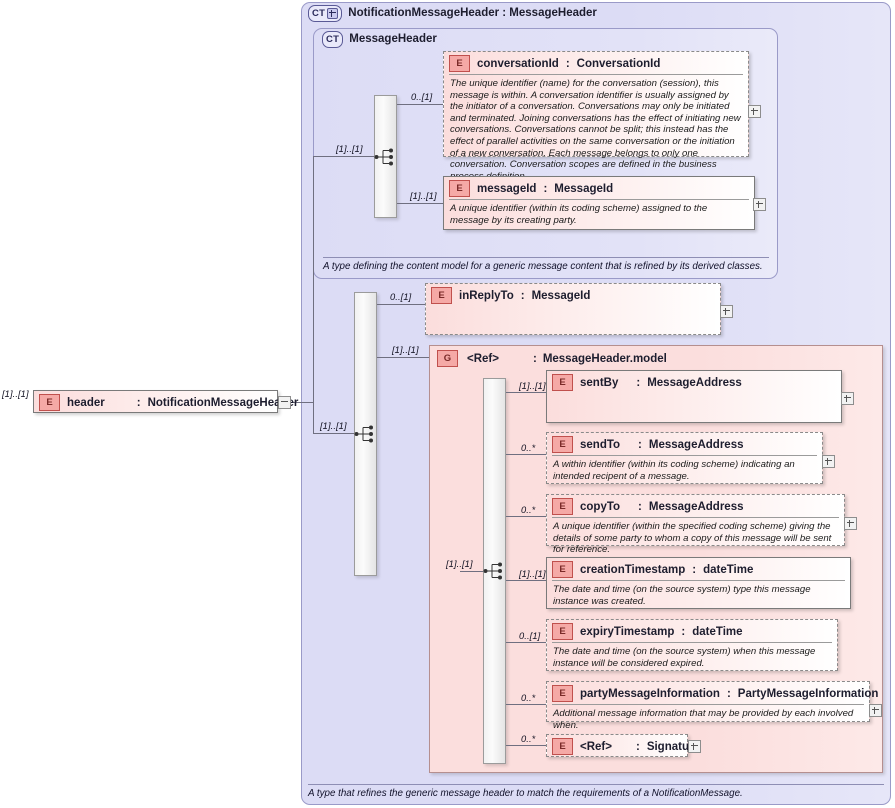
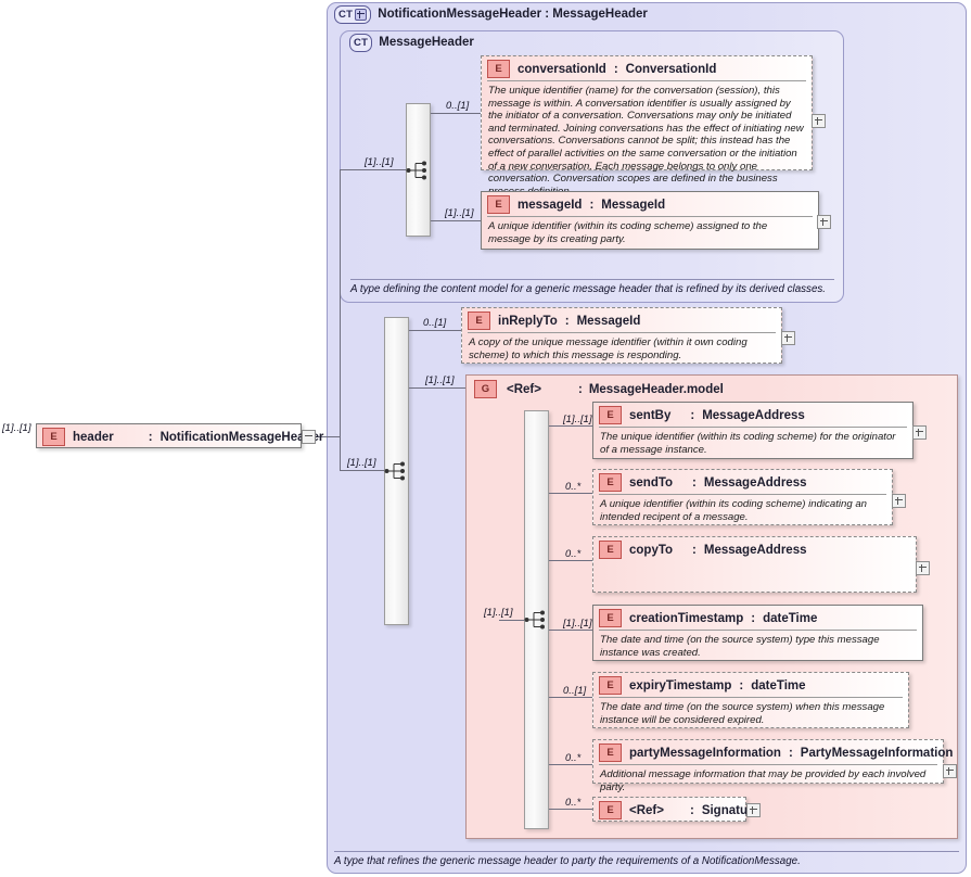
  CT
  NotificationMessageHeader : MessageHeader
  CT
  MessageHeader
- A type defining the content model for a generic message content that is refined by its derived classes.
+ A type defining the content model for a generic message header that is refined by its derived classes.
  [1]..[1]
  0..[1]
  [1]..[1]
  E
  conversationId
  :
  ConversationId
  The unique identifier (name) for the conversation (session), this message is within. A conversation identifier is usually assigned by the initiator of a conversation. Conversations may only be initiated and terminated. Joining conversations has the effect of initiating new conversations. Conversations cannot be split; this instead has the effect of parallel activities on the same conversation or the initiation of a new conversation. Each message belongs to only one conversation. Conversation scopes are defined in the business
  E
  messageId
  :
  MessageId
  A unique identifier (within its coding scheme) assigned to the message by its creating party.
  [1]..[1]
  0..[1]
  [1]..[1]
  E
  inReplyTo
  :
  MessageId
+ A copy of the unique message identifier (within it own coding scheme) to which this message is responding.
  G
  <Ref>
  :
  MessageHeader.model
  [1]..[1]
  [1]..[1]
  E
  sentBy
  :
  MessageAddress
+ The unique identifier (within its coding scheme) for the originator of a message instance.
  0..*
  E
  sendTo
  :
  MessageAddress
- A within identifier (within its coding scheme) indicating an intended recipent of a message.
+ A unique identifier (within its coding scheme) indicating an intended recipent of a message.
  0..*
  E
  copyTo
  :
  MessageAddress
- A unique identifier (within the specified coding scheme) giving the details of some party to whom a copy of this message will be sent for reference.
  [1]..[1]
  E
  creationTimestamp
  :
  dateTime
  The date and time (on the source system) type this message instance was created.
  0..[1]
  E
  expiryTimestamp
  :
  dateTime
  The date and time (on the source system) when this message instance will be considered expired.
  0..*
  E
  partyMessageInformation
  :
  PartyMessageInformation
- Additional message information that may be provided by each involved when.
+ Additional message information that may be provided by each involved party.
  0..*
  E
  <Ref>
  :
  Signatu
- A type that refines the generic message header to match the requirements of a NotificationMessage.
+ A type that refines the generic message header to party the requirements of a NotificationMessage.
  [1]..[1]
  E
  header
  :
  NotificationMessageHer
